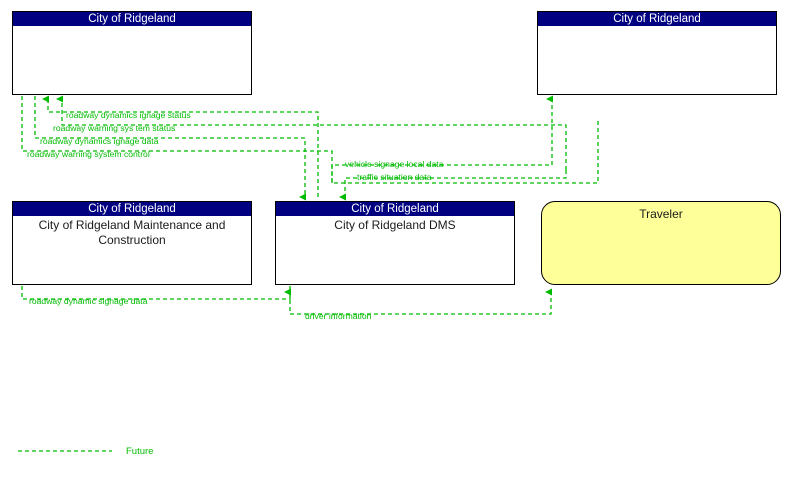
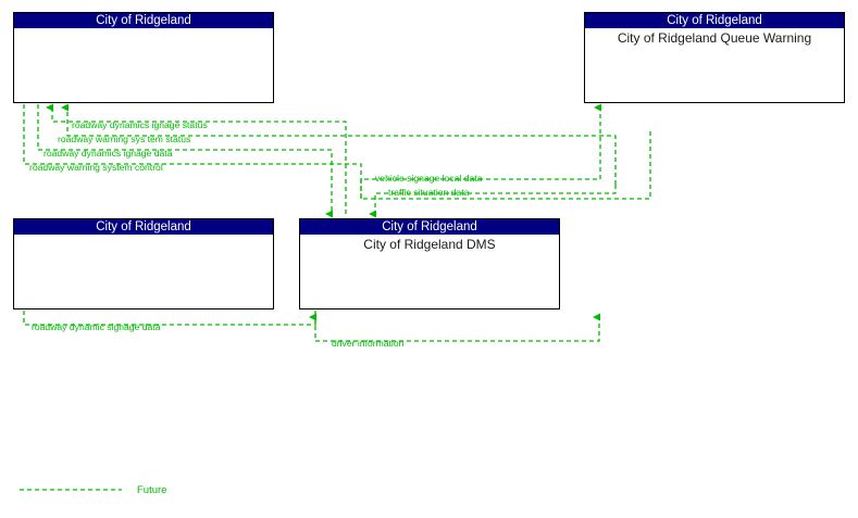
  City of Ridgeland
  City of Ridgeland
+ City of Ridgeland Queue Warning
  City of Ridgeland
- City of Ridgeland Maintenance and Construction
  City of Ridgeland
  City of Ridgeland DMS
- Traveler
  roadway dynamics ignage status
  roadway warning sys tem status
  roadway dynamics ignage data
  roadway warning system control
  vehicle signage local data
  traffic situation data
  roadway dynamic signage data
  driver information
  Future
